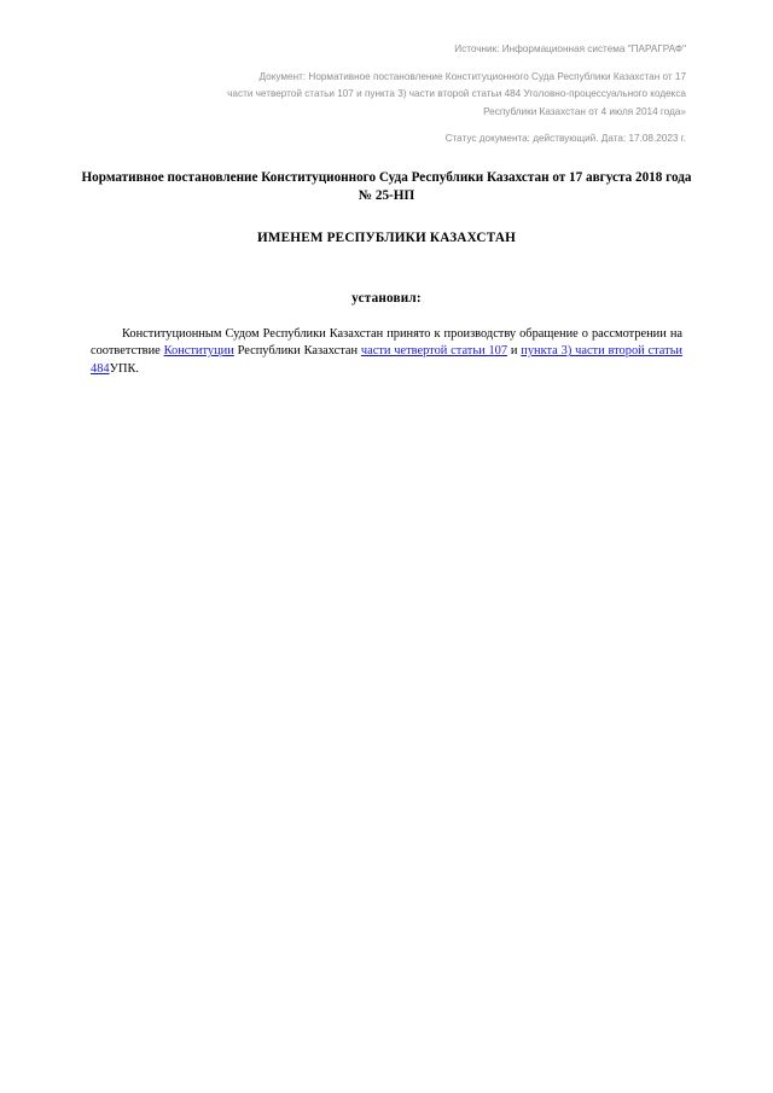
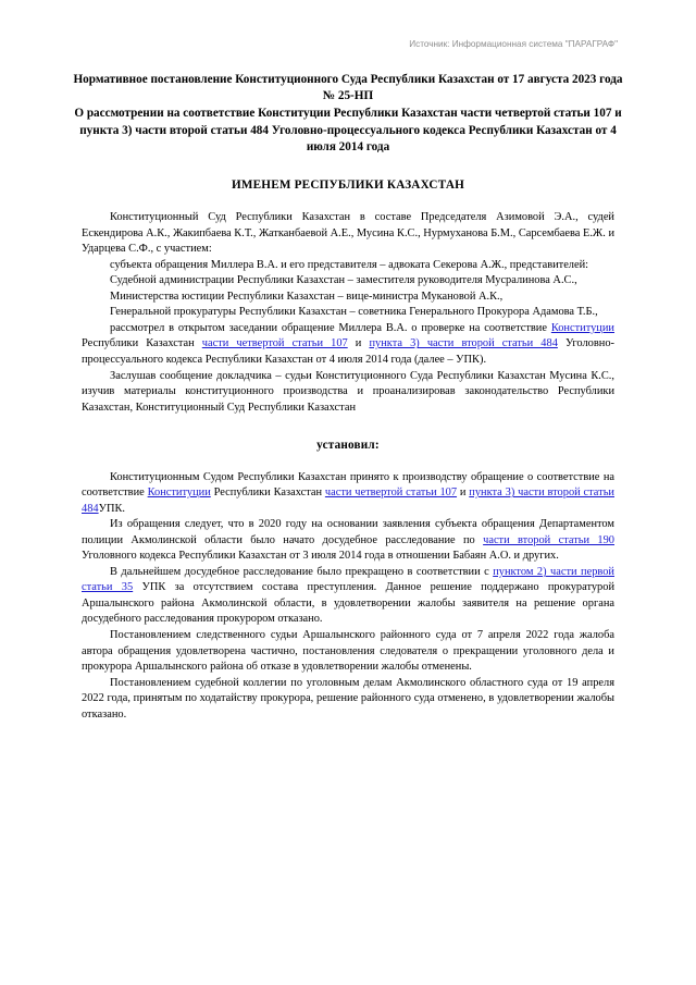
  Источник: Информационная система "ПАРАГРАФ"
- Документ: Нормативное постановление Конституционного Суда Республики Казахстан от 17
- части четвертой статьи 107 и пункта 3) части второй статьи 484 Уголовно-процессуального кодекса
- Республики Казахстан от 4 июля 2014 года»
- Статус документа: действующий. Дата: 17.08.2023 г.
- Нормативное постановление Конституционного Суда Республики Казахстан от 17 августа 2018 года № 25-НП
+ Нормативное постановление Конституционного Суда Республики Казахстан от 17 августа 2023 года № 25-НП
+ О рассмотрении на соответствие Конституции Республики Казахстан части четвертой статьи 107 и пункта 3) части второй статьи 484 Уголовно-процессуального кодекса Республики Казахстан от 4 июля 2014 года
  ИМЕНЕМ РЕСПУБЛИКИ КАЗАХСТАН
+ Конституционный Суд Республики Казахстан в составе Председателя Азимовой Э.А., судей Ескендирова А.К., Жакипбаева К.Т., Жатканбаевой А.Е., Мусина К.С., Нурмуханова Б.М., Сарсембаева Е.Ж. и Ударцева С.Ф., с участием:
+ субъекта обращения Миллера В.А. и его представителя – адвоката Секерова А.Ж., представителей:
+ Судебной администрации Республики Казахстан – заместителя руководителя Мусралинова А.С.,
+ Министерства юстиции Республики Казахстан – вице-министра Мукановой А.К.,
+ Генеральной прокуратуры Республики Казахстан – советника Генерального Прокурора Адамова Т.Б.,
+ рассмотрел в открытом заседании обращение Миллера В.А. о проверке на соответствие Конституции Республики Казахстан части четвертой статьи 107 и пункта 3) части второй статьи 484 Уголовно-процессуального кодекса Республики Казахстан от 4 июля 2014 года (далее – УПК).
+ Заслушав сообщение докладчика – судьи Конституционного Суда Республики Казахстан Мусина К.С., изучив материалы конституционного производства и проанализировав законодательство Республики Казахстан, Конституционный Суд Республики Казахстан
  установил:
- Конституционным Судом Республики Казахстан принято к производству обращение о рассмотрении на соответствие Конституции Республики Казахстан части четвертой статьи 107 и пункта 3) части второй статьи 484УПК.
+ Конституционным Судом Республики Казахстан принято к производству обращение о соответствие на соответствие Конституции Республики Казахстан части четвертой статьи 107 и пункта 3) части второй статьи 484УПК.
+ Из обращения следует, что в 2020 году на основании заявления субъекта обращения Департаментом полиции Акмолинской области было начато досудебное расследование по части второй статьи 190 Уголовного кодекса Республики Казахстан от 3 июля 2014 года в отношении Бабаян А.О. и других.
+ В дальнейшем досудебное расследование было прекращено в соответствии с пунктом 2) части первой статьи 35 УПК за отсутствием состава преступления. Данное решение поддержано прокуратурой Аршалынского района Акмолинской области, в удовлетворении жалобы заявителя на решение органа досудебного расследования прокурором отказано.
+ Постановлением следственного судьи Аршалынского районного суда от 7 апреля 2022 года жалоба автора обращения удовлетворена частично, постановления следователя о прекращении уголовного дела и прокурора Аршалынского района об отказе в удовлетворении жалобы отменены.
+ Постановлением судебной коллегии по уголовным делам Акмолинского областного суда от 19 апреля 2022 года, принятым по ходатайству прокурора, решение районного суда отменено, в удовлетворении жалобы отказано.
